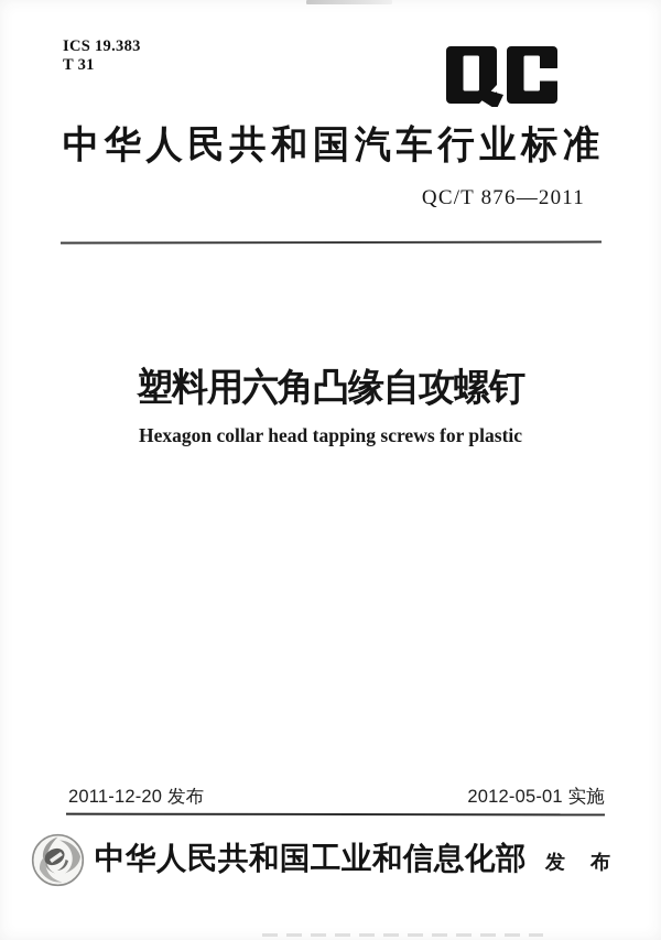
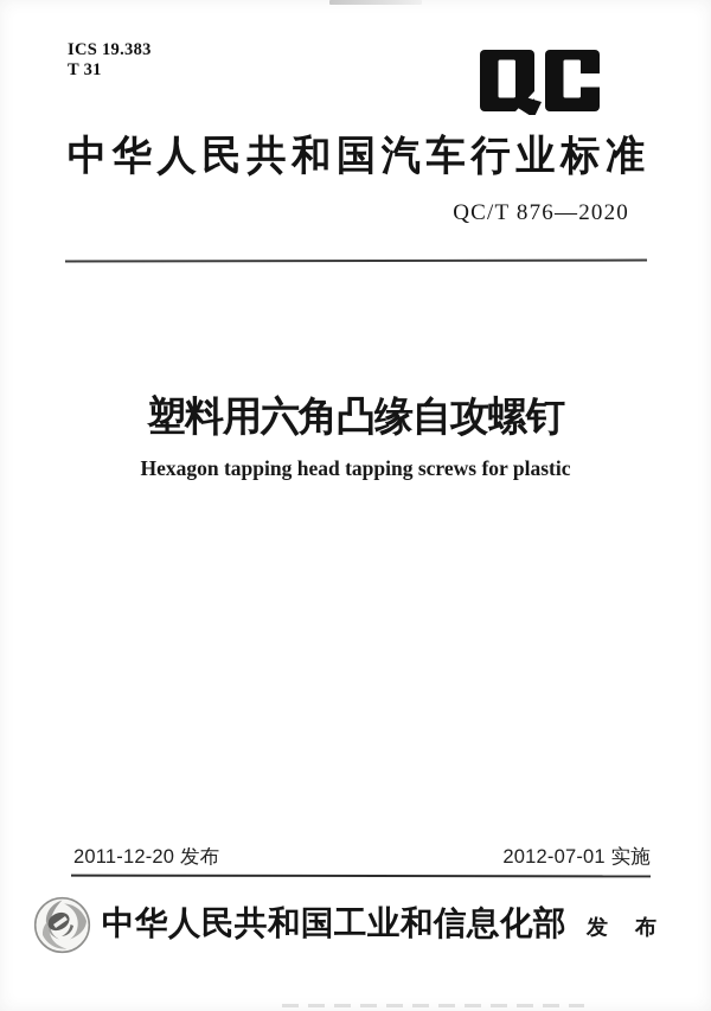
  ICS 19.383
  T 31
  中华人民共和国汽车行业标准
- QC/T 876—2011
+ QC/T 876—2020
  塑料用六角凸缘自攻螺钉
- Hexagon collar head tapping screws for plastic
+ Hexagon tapping head tapping screws for plastic
  2011-12-20 发布
- 2012-05-01 实施
+ 2012-07-01 实施
  中华人民共和国工业和信息化部
  发 布
